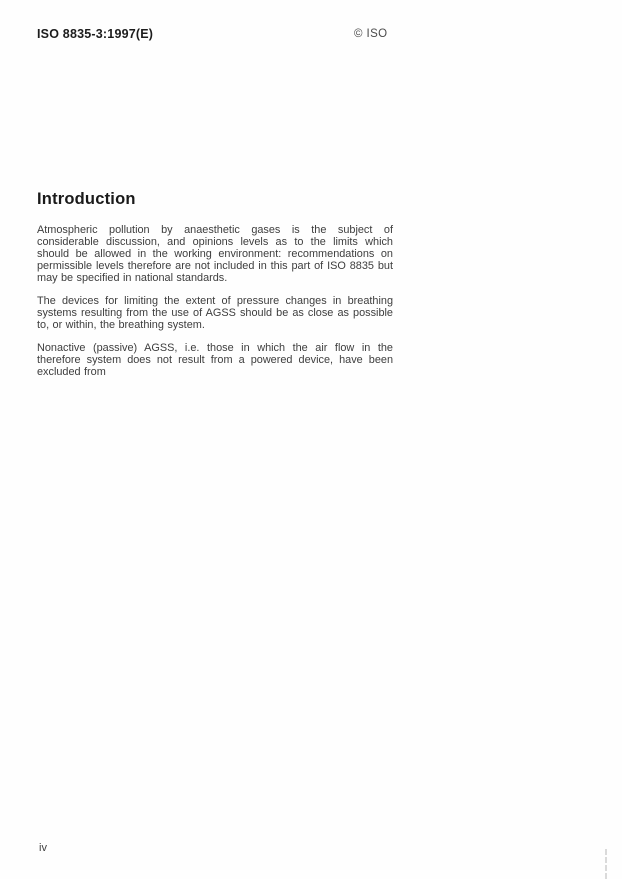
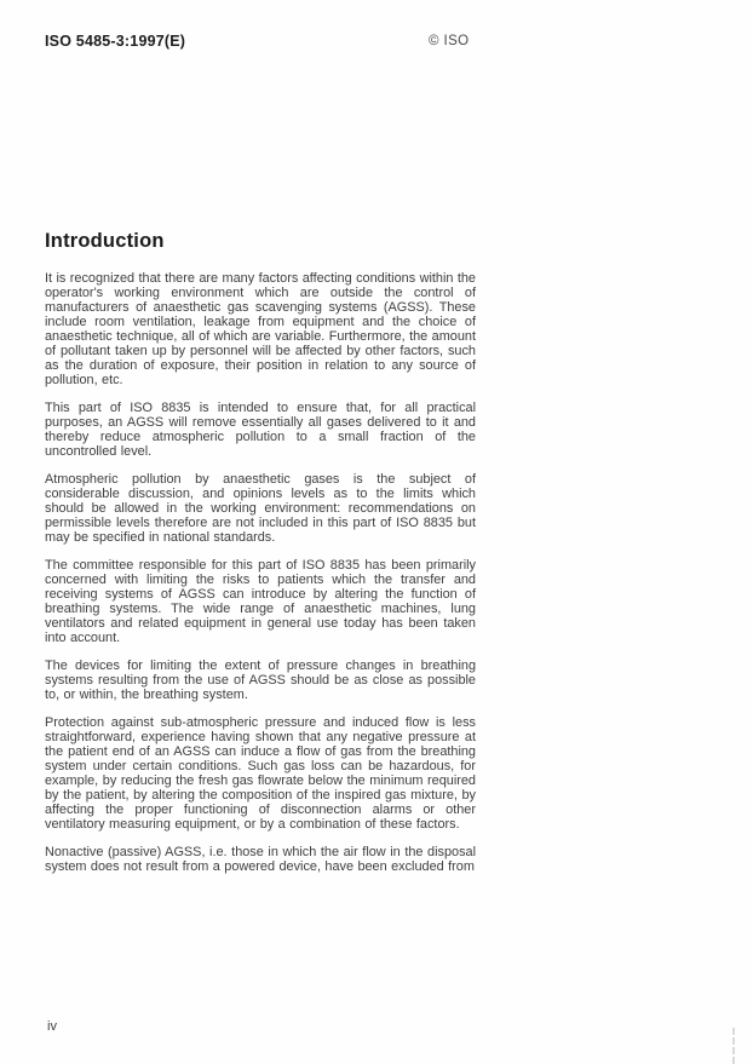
- ISO 8835-3:1997(E)
+ ISO 5485-3:1997(E)
  © ISO
  Introduction
+ It is recognized that there are many factors affecting conditions within the operator's working environment which are outside the control of manufacturers of anaesthetic gas scavenging systems (AGSS). These include room ventilation, leakage from equipment and the choice of anaesthetic technique, all of which are variable. Furthermore, the amount of pollutant taken up by personnel will be affected by other factors, such as the duration of exposure, their position in relation to any source of pollution, etc.
+ This part of ISO 8835 is intended to ensure that, for all practical purposes, an AGSS will remove essentially all gases delivered to it and thereby reduce atmospheric pollution to a small fraction of the uncontrolled level.
  Atmospheric pollution by anaesthetic gases is the subject of considerable discussion, and opinions levels as to the limits which should be allowed in the working environment: recommendations on permissible levels therefore are not included in this part of ISO 8835 but may be specified in national standards.
+ The committee responsible for this part of ISO 8835 has been primarily concerned with limiting the risks to patients which the transfer and receiving systems of AGSS can introduce by altering the function of breathing systems. The wide range of anaesthetic machines, lung ventilators and related equipment in general use today has been taken into account.
  The devices for limiting the extent of pressure changes in breathing systems resulting from the use of AGSS should be as close as possible to, or within, the breathing system.
+ Protection against sub-atmospheric pressure and induced flow is less straightforward, experience having shown that any negative pressure at the patient end of an AGSS can induce a flow of gas from the breathing system under certain conditions. Such gas loss can be hazardous, for example, by reducing the fresh gas flowrate below the minimum required by the patient, by altering the composition of the inspired gas mixture, by affecting the proper functioning of disconnection alarms or other ventilatory measuring equipment, or by a combination of these factors.
- Nonactive (passive) AGSS, i.e. those in which the air flow in the therefore system does not result from a powered device, have been excluded from
+ Nonactive (passive) AGSS, i.e. those in which the air flow in the disposal system does not result from a powered device, have been excluded from
  iv
